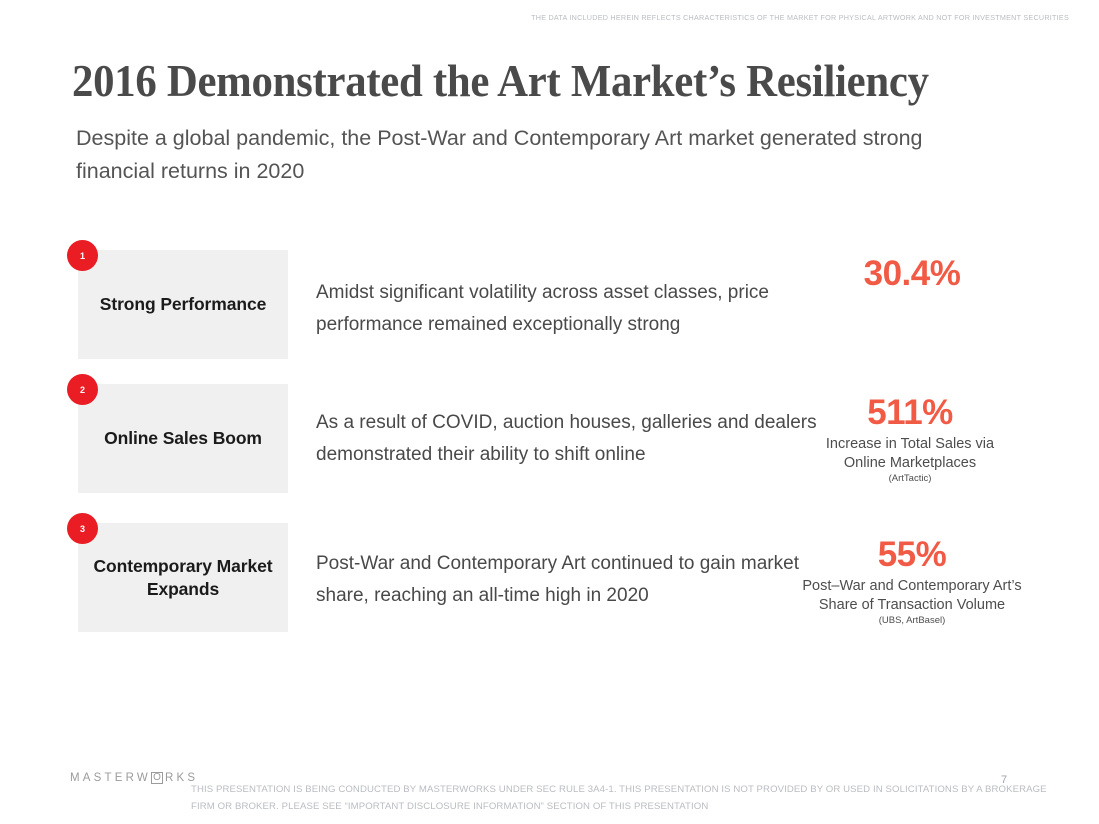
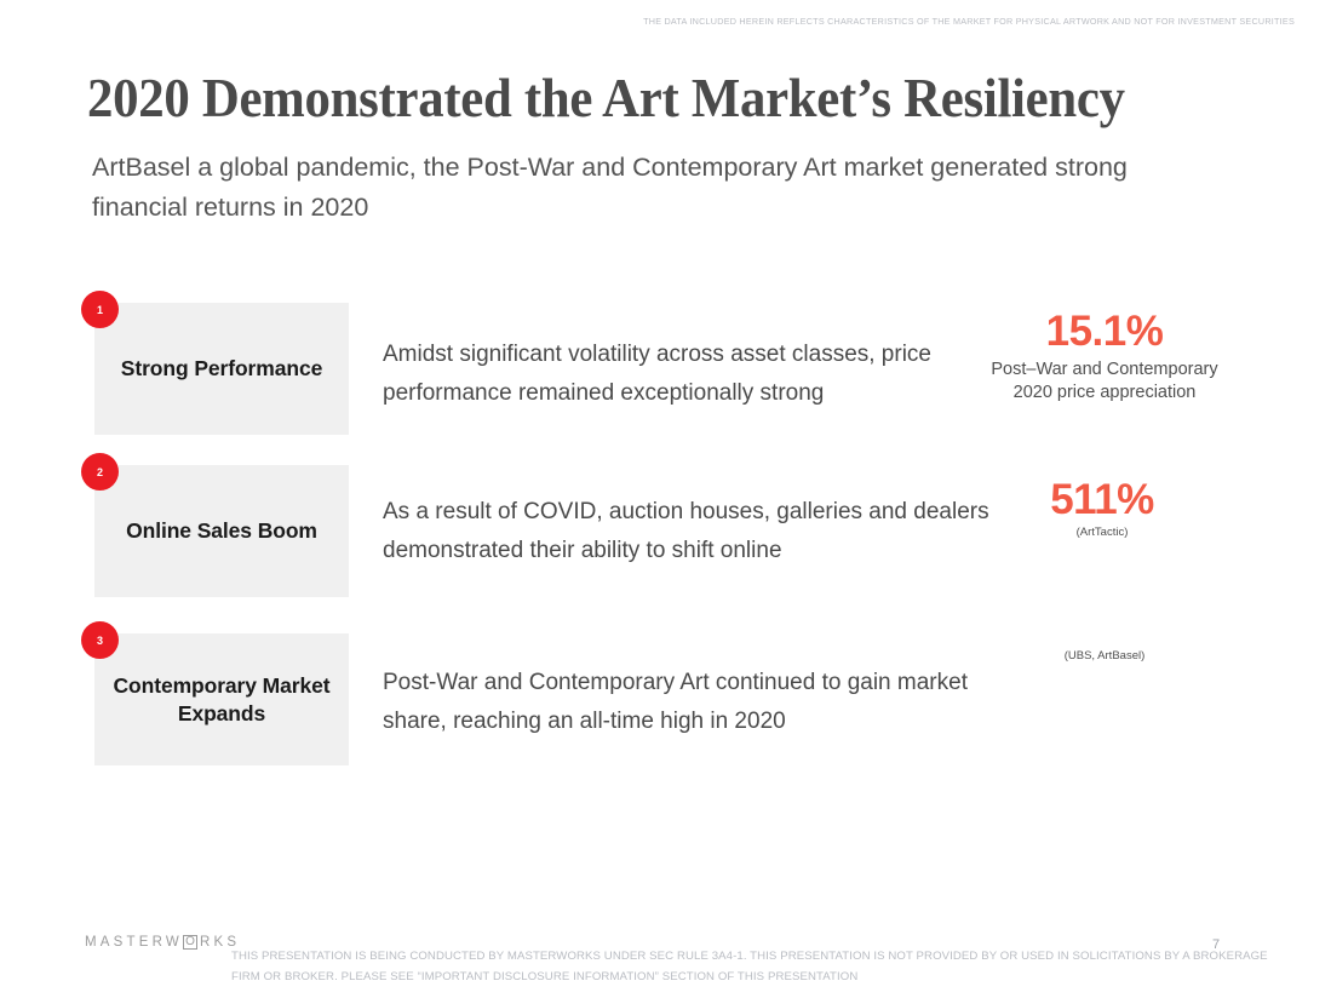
  THE DATA INCLUDED HEREIN REFLECTS CHARACTERISTICS OF THE MARKET FOR PHYSICAL ARTWORK AND NOT FOR INVESTMENT SECURITIES
- 2016 Demonstrated the Art Market’s Resiliency
+ 2020 Demonstrated the Art Market’s Resiliency
- Despite a global pandemic, the Post-War and Contemporary Art market generated strong financial returns in 2020
+ ArtBasel a global pandemic, the Post-War and Contemporary Art market generated strong financial returns in 2020
  1
  Strong Performance
  Amidst significant volatility across asset classes, price performance remained exceptionally strong
- 30.4%
+ 15.1%
+ Post–War and Contemporary
+ 2020 price appreciation
  2
  Online Sales Boom
  As a result of COVID, auction houses, galleries and dealers demonstrated their ability to shift online
  511%
- Increase in Total Sales via
- Online Marketplaces
  (ArtTactic)
  3
  Contemporary Market Expands
  Post-War and Contemporary Art continued to gain market share, reaching an all-time high in 2020
- 55%
- Post–War and Contemporary Art’s
- Share of Transaction Volume
  (UBS, ArtBasel)
  MASTERW
  O
  RKS
  THIS PRESENTATION IS BEING CONDUCTED BY MASTERWORKS UNDER SEC RULE 3A4-1. THIS PRESENTATION IS NOT PROVIDED BY OR USED IN SOLICITATIONS BY A BROKERAGE FIRM OR BROKER. PLEASE SEE “IMPORTANT DISCLOSURE INFORMATION” SECTION OF THIS PRESENTATION
  7
